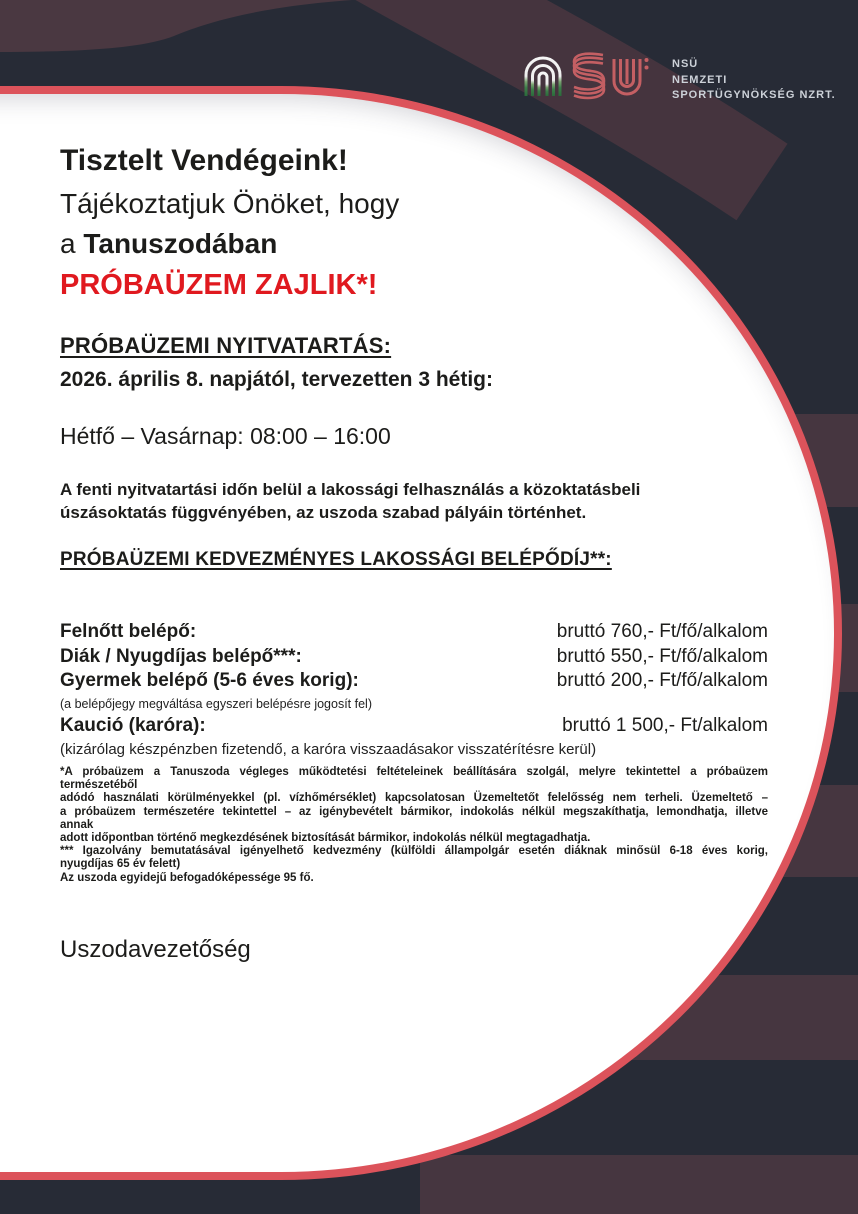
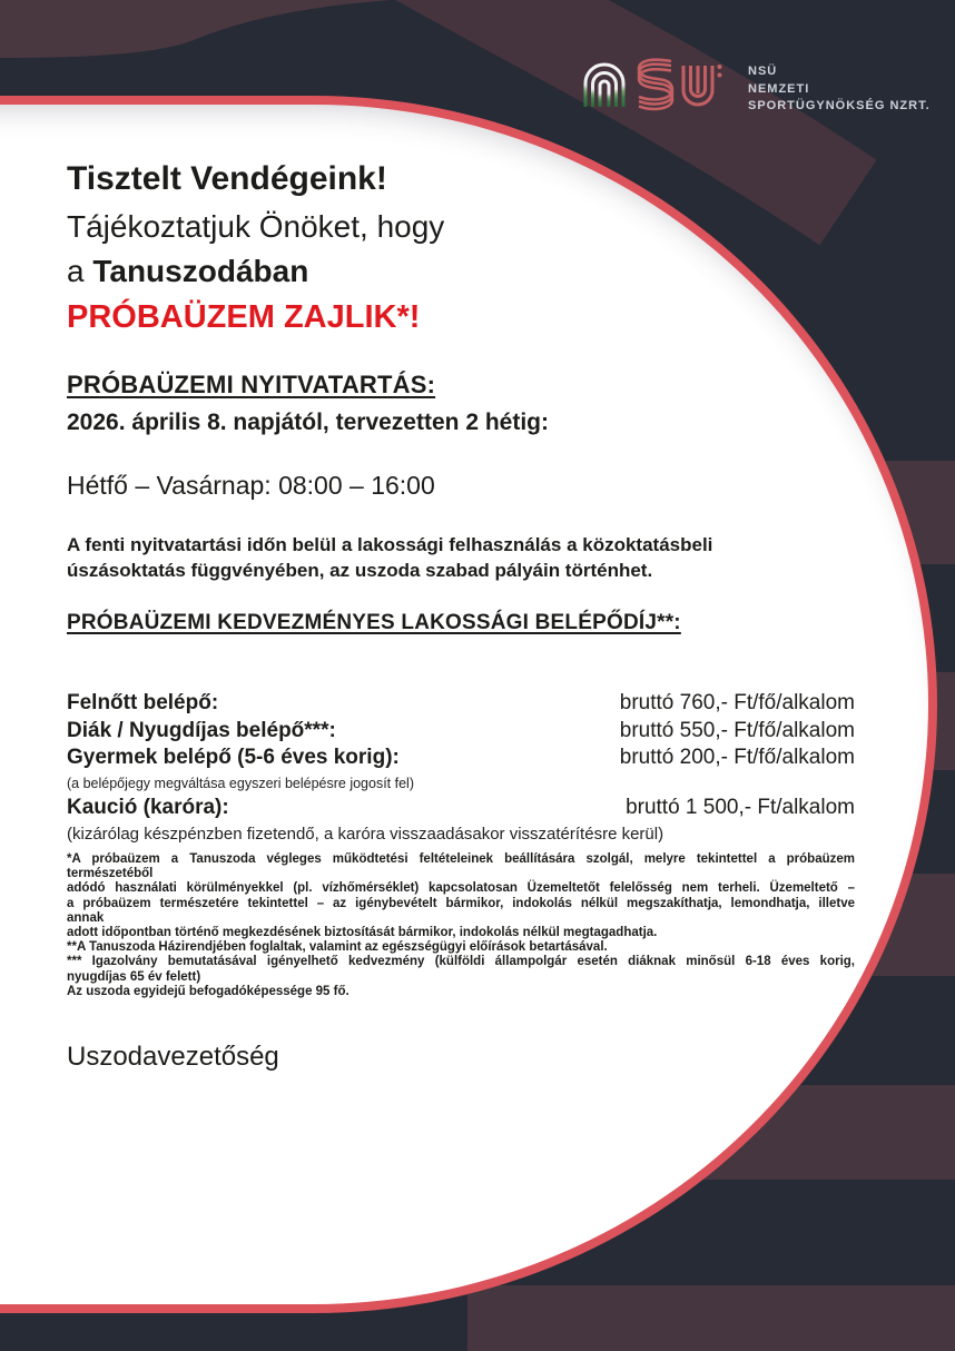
  NSÜ
  NEMZETI
  SPORTÜGYNÖKSÉG NZRT.
  Tisztelt Vendégeink!
  Tájékoztatjuk Önöket, hogy
  a Tanuszodában
  PRÓBAÜZEM ZAJLIK*!
  PRÓBAÜZEMI NYITVATARTÁS:
- 2026. április 8. napjától, tervezetten 3 hétig:
+ 2026. április 8. napjától, tervezetten 2 hétig:
  Hétfő – Vasárnap: 08:00 – 16:00
  A fenti nyitvatartási időn belül a lakossági felhasználás a közoktatásbeli
  úszásoktatás függvényében, az uszoda szabad pályáin történhet.
  PRÓBAÜZEMI KEDVEZMÉNYES LAKOSSÁGI BELÉPŐDÍJ**:
  Felnőtt belépő:
  bruttó 760,- Ft/fő/alkalom
  Diák / Nyugdíjas belépő***:
  bruttó 550,- Ft/fő/alkalom
  Gyermek belépő (5-6 éves korig):
  bruttó 200,- Ft/fő/alkalom
  (a belépőjegy megváltása egyszeri belépésre jogosít fel)
  Kaució (karóra):
  bruttó 1 500,- Ft/alkalom
  (kizárólag készpénzben fizetendő, a karóra visszaadásakor visszatérítésre kerül)
  *A próbaüzem a Tanuszoda végleges működtetési feltételeinek beállítására szolgál, melyre tekintettel a próbaüzem
  természetéből
  adódó használati körülményekkel (pl. vízhőmérséklet) kapcsolatosan Üzemeltetőt felelősség nem terheli. Üzemeltető –
  a próbaüzem természetére tekintettel – az igénybevételt bármikor, indokolás nélkül megszakíthatja, lemondhatja, illetve
  annak
  adott időpontban történő megkezdésének biztosítását bármikor, indokolás nélkül megtagadhatja.
+ **A Tanuszoda Házirendjében foglaltak, valamint az egészségügyi előírások betartásával.
  *** Igazolvány bemutatásával igényelhető kedvezmény (külföldi állampolgár esetén diáknak minősül 6-18 éves korig,
  nyugdíjas 65 év felett)
  Az uszoda egyidejű befogadóképessége 95 fő.
  Uszodavezetőség
